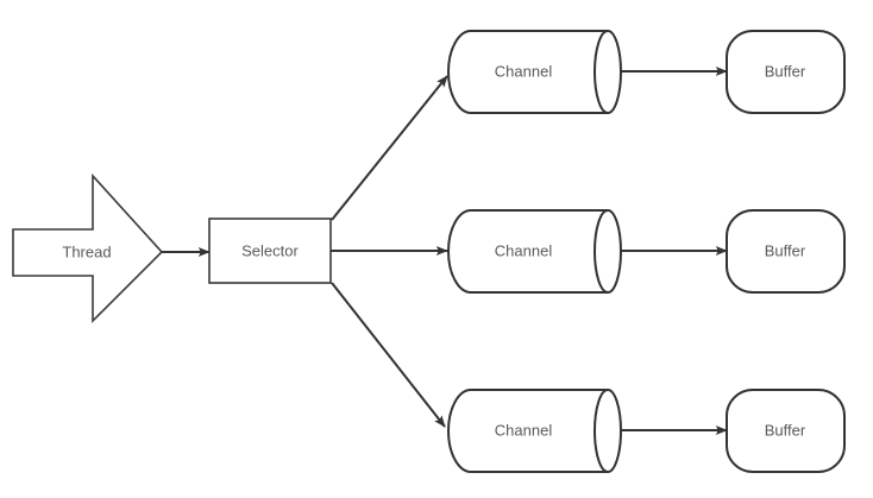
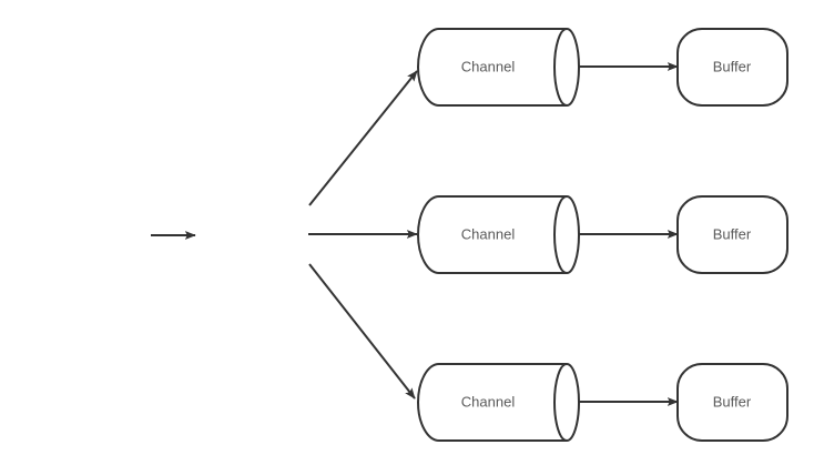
- Thread
- Selector
  Channel
  Channel
  Channel
  Buffer
  Buffer
  Buffer
